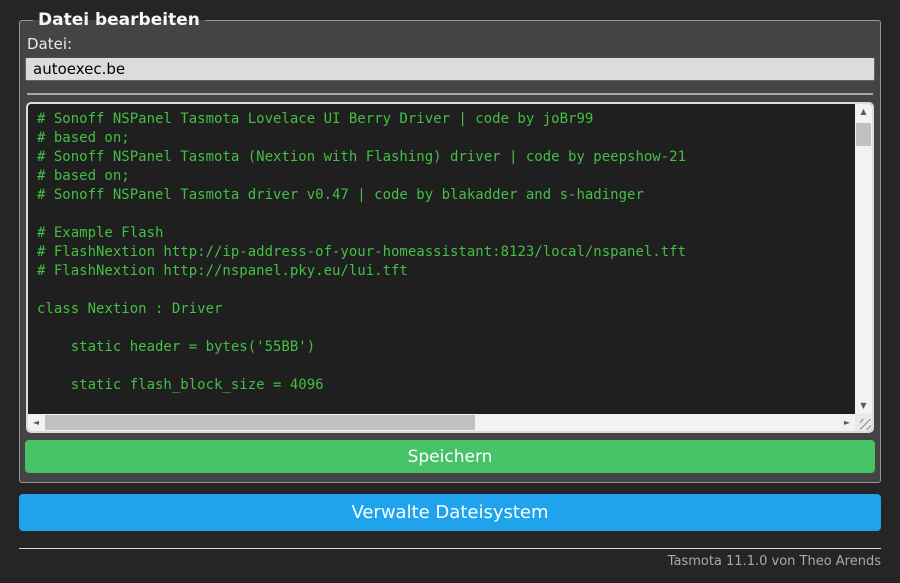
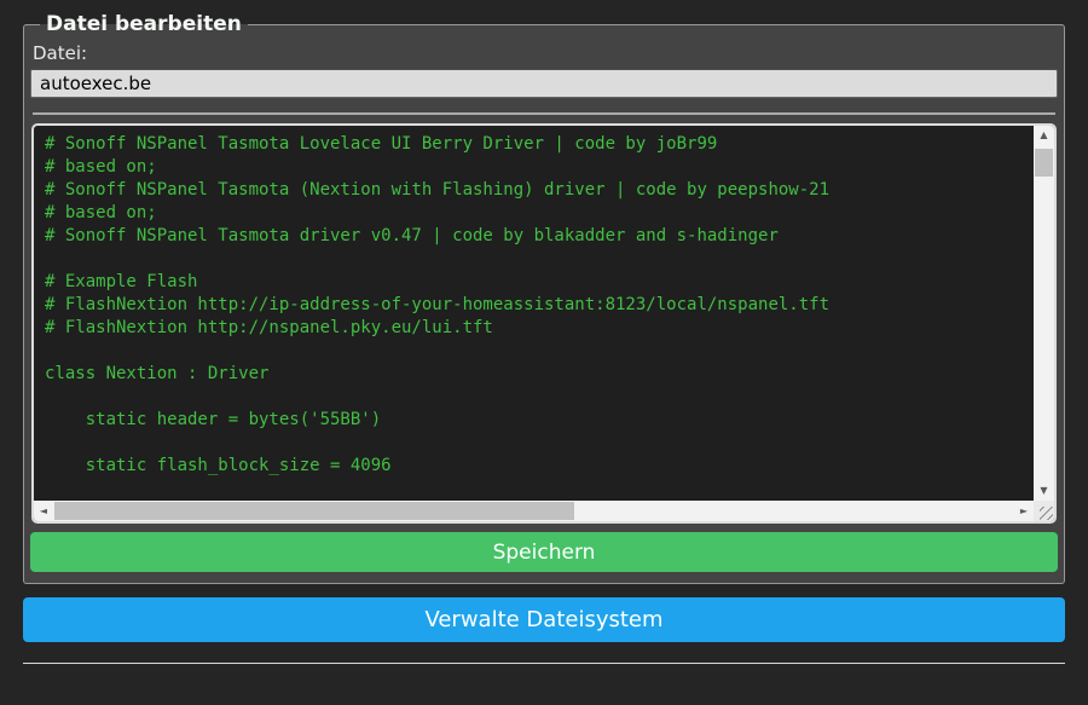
  Datei bearbeiten
  Datei:
  autoexec.be
  # Sonoff NSPanel Tasmota Lovelace UI Berry Driver | code by joBr99
  # based on;
  # Sonoff NSPanel Tasmota (Nextion with Flashing) driver | code by peepshow-21
  # based on;
  # Sonoff NSPanel Tasmota driver v0.47 | code by blakadder and s-hadinger
  # Example Flash
  # FlashNextion http://ip-address-of-your-homeassistant:8123/local/nspanel.tft
  # FlashNextion http://nspanel.pky.eu/lui.tft
  class Nextion : Driver
  static header = bytes('55BB')
  static flash_block_size = 4096
  ▲
  ▼
  ◄
  ►
  Speichern
  Verwalte Dateisystem
- Tasmota 11.1.0 von Theo Arends
